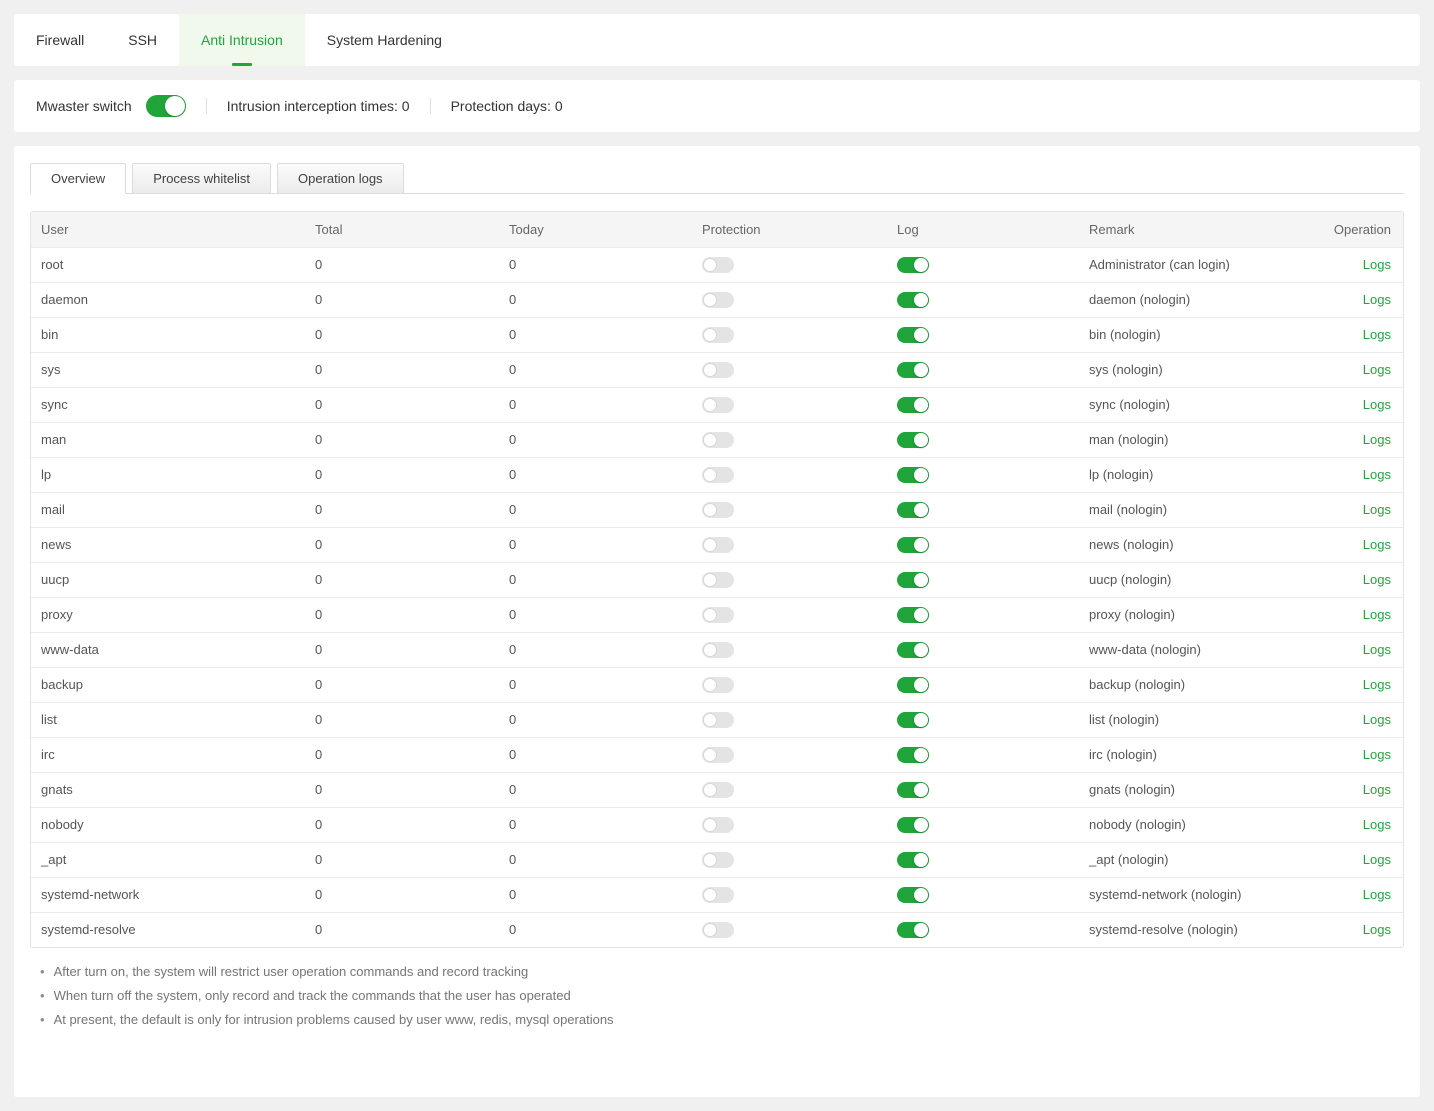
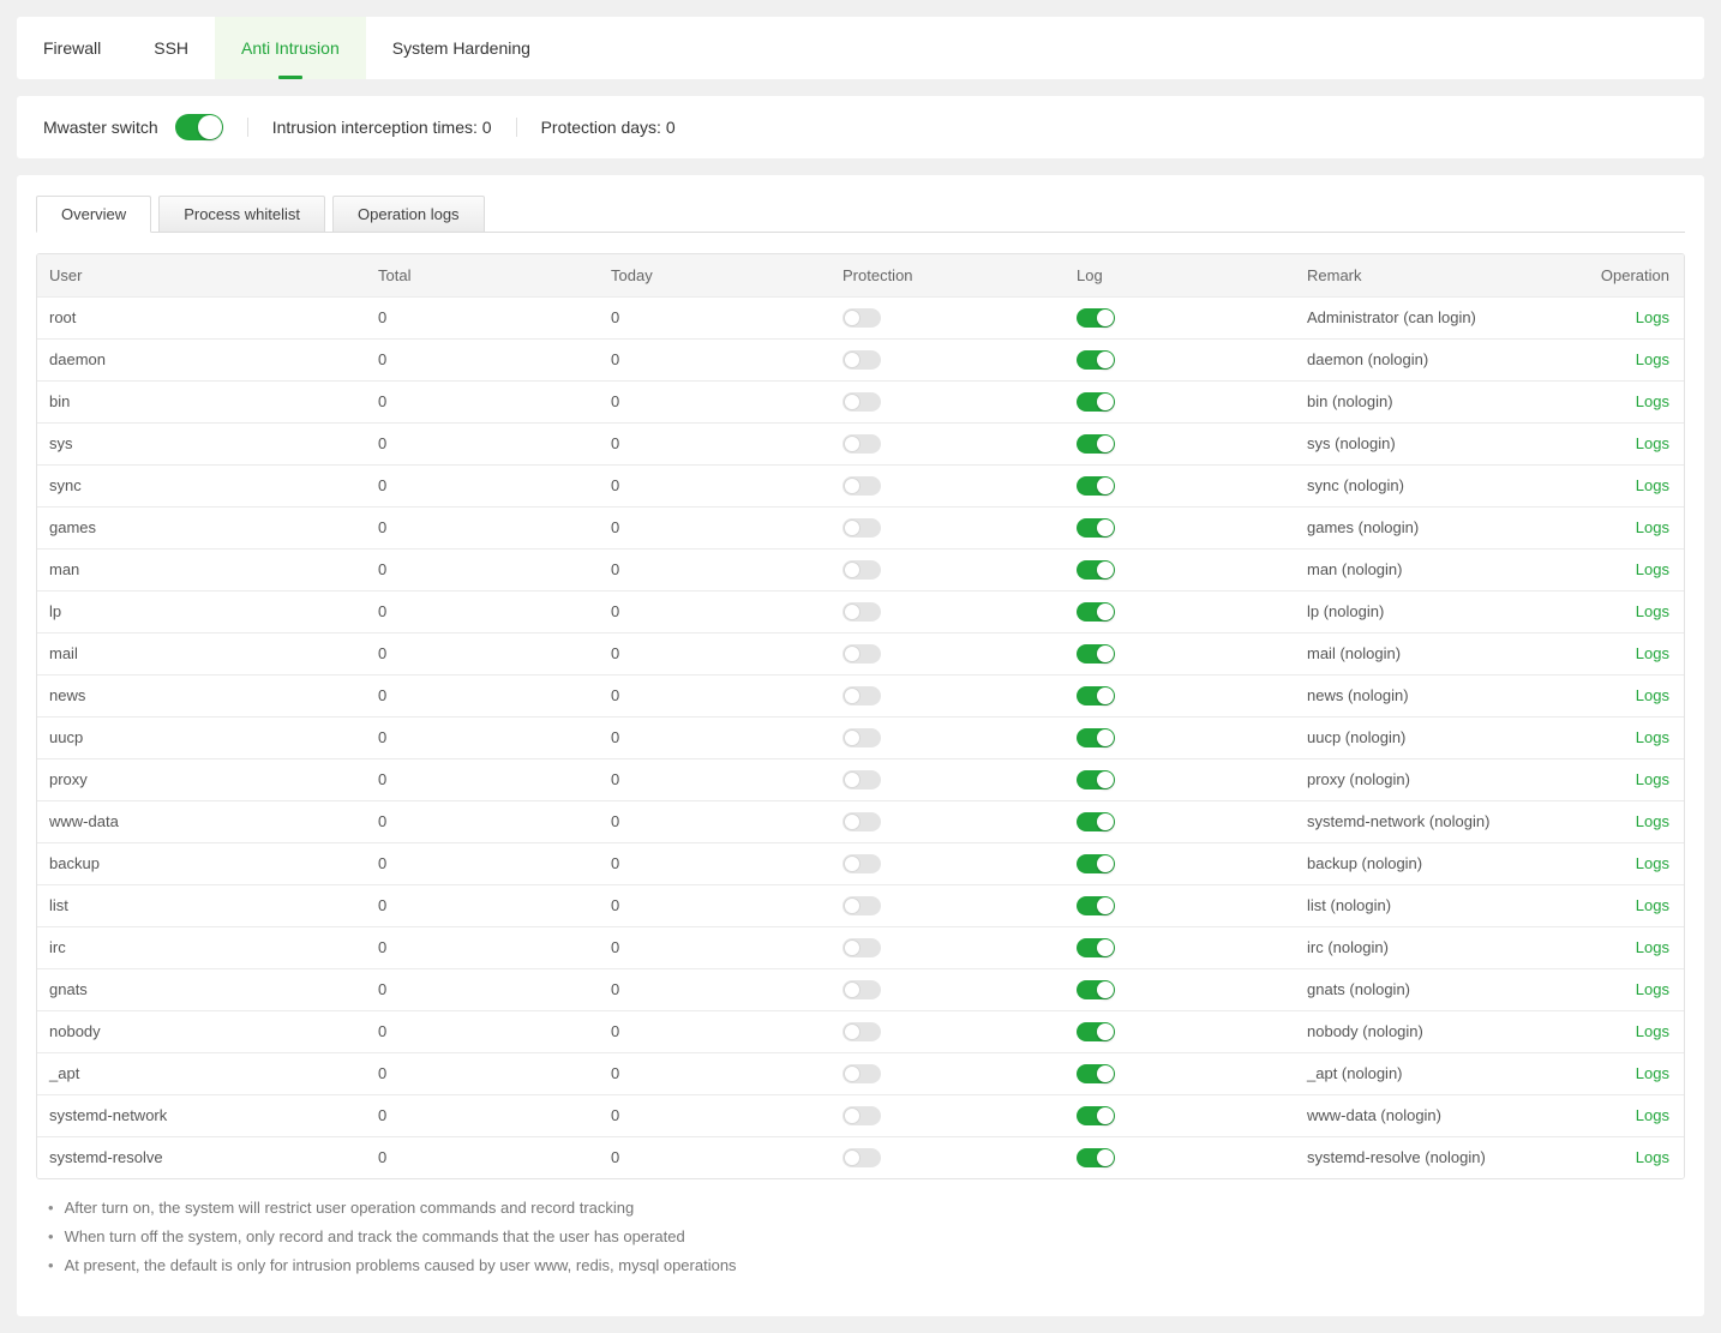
  Firewall
  SSH
  Anti Intrusion
  System Hardening
  Mwaster switch
  Intrusion interception times: 0
  Protection days: 0
  Overview
  Process whitelist
  Operation logs
  User	Total	Today	Protection	Log	Remark	Operation
  root	0	0			Administrator (can login)	Logs
  daemon	0	0			daemon (nologin)	Logs
  bin	0	0			bin (nologin)	Logs
  sys	0	0			sys (nologin)	Logs
  sync	0	0			sync (nologin)	Logs
+ games	0	0			games (nologin)	Logs
  man	0	0			man (nologin)	Logs
  lp	0	0			lp (nologin)	Logs
  mail	0	0			mail (nologin)	Logs
  news	0	0			news (nologin)	Logs
  uucp	0	0			uucp (nologin)	Logs
  proxy	0	0			proxy (nologin)	Logs
- www-data	0	0			www-data (nologin)	Logs
+ www-data	0	0			systemd-network (nologin)	Logs
  backup	0	0			backup (nologin)	Logs
  list	0	0			list (nologin)	Logs
  irc	0	0			irc (nologin)	Logs
  gnats	0	0			gnats (nologin)	Logs
  nobody	0	0			nobody (nologin)	Logs
  _apt	0	0			_apt (nologin)	Logs
- systemd-network	0	0			systemd-network (nologin)	Logs
+ systemd-network	0	0			www-data (nologin)	Logs
  systemd-resolve	0	0			systemd-resolve (nologin)	Logs
  After turn on, the system will restrict user operation commands and record tracking
  When turn off the system, only record and track the commands that the user has operated
  At present, the default is only for intrusion problems caused by user www, redis, mysql operations
